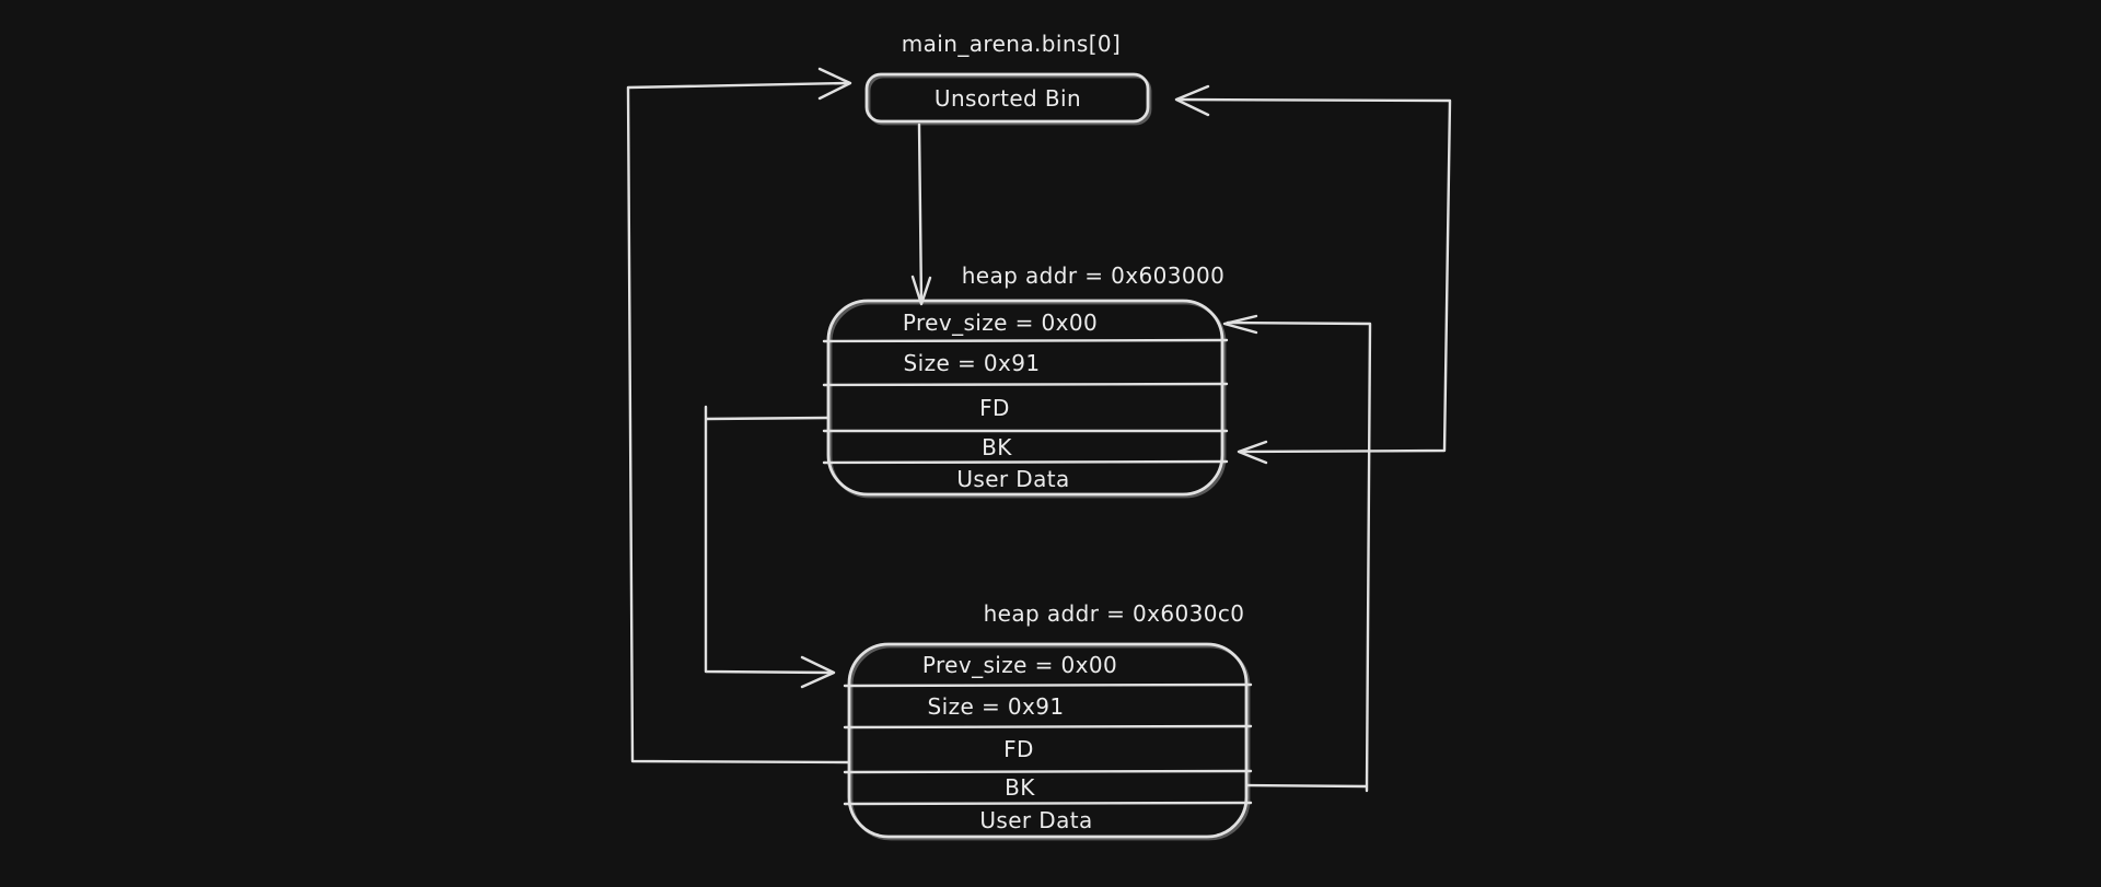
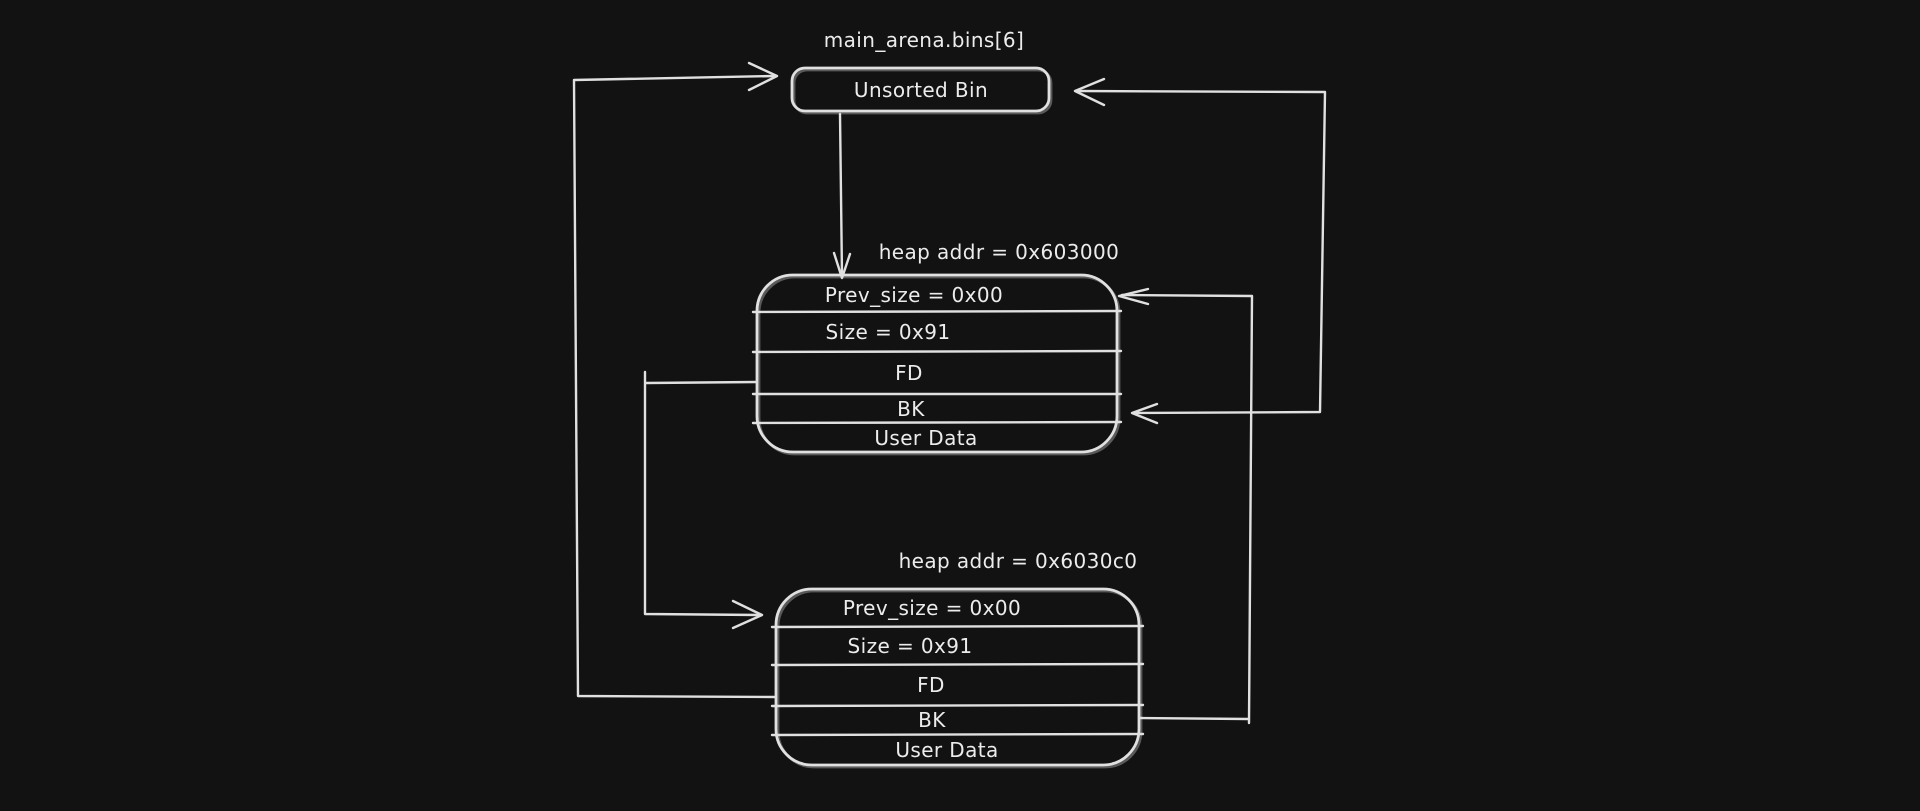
- main_arena.bins[0]
+ main_arena.bins[6]
  Unsorted Bin
  heap addr = 0x603000
  Prev_size = 0x00
  Size = 0x91
  FD
  BK
  User Data
  heap addr = 0x6030c0
  Prev_size = 0x00
  Size = 0x91
  FD
  BK
  User Data
